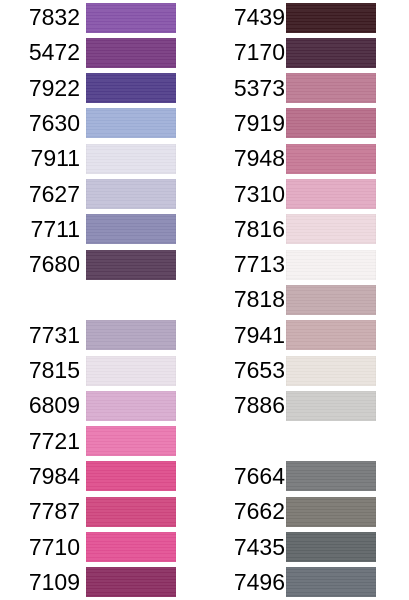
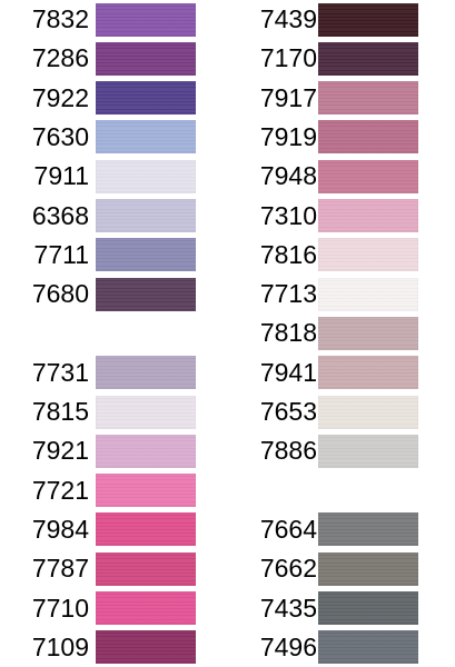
  7832
- 5472
+ 7286
  7922
  7630
  7911
- 7627
+ 6368
  7711
  7680
  7731
  7815
- 6809
+ 7921
  7721
  7984
  7787
  7710
  7109
  7439
  7170
- 5373
+ 7917
  7919
  7948
  7310
  7816
  7713
  7818
  7941
  7653
  7886
  7664
  7662
  7435
  7496
